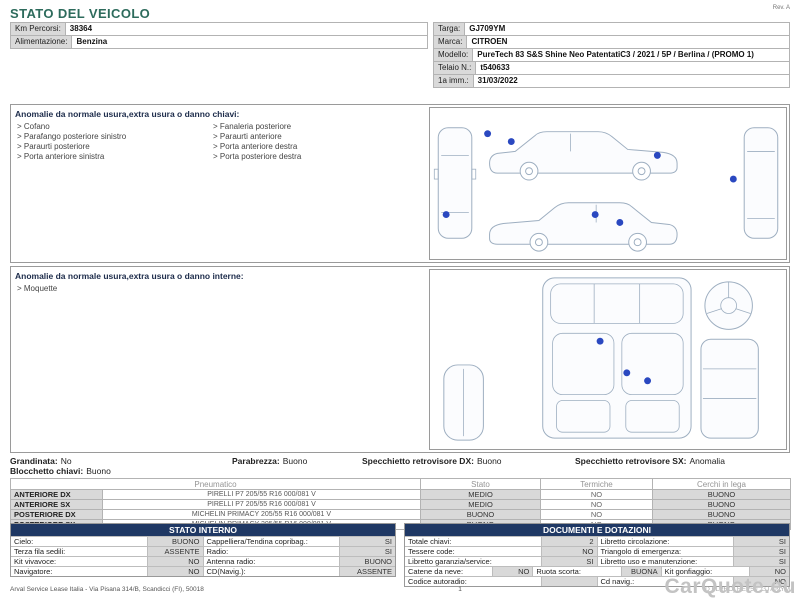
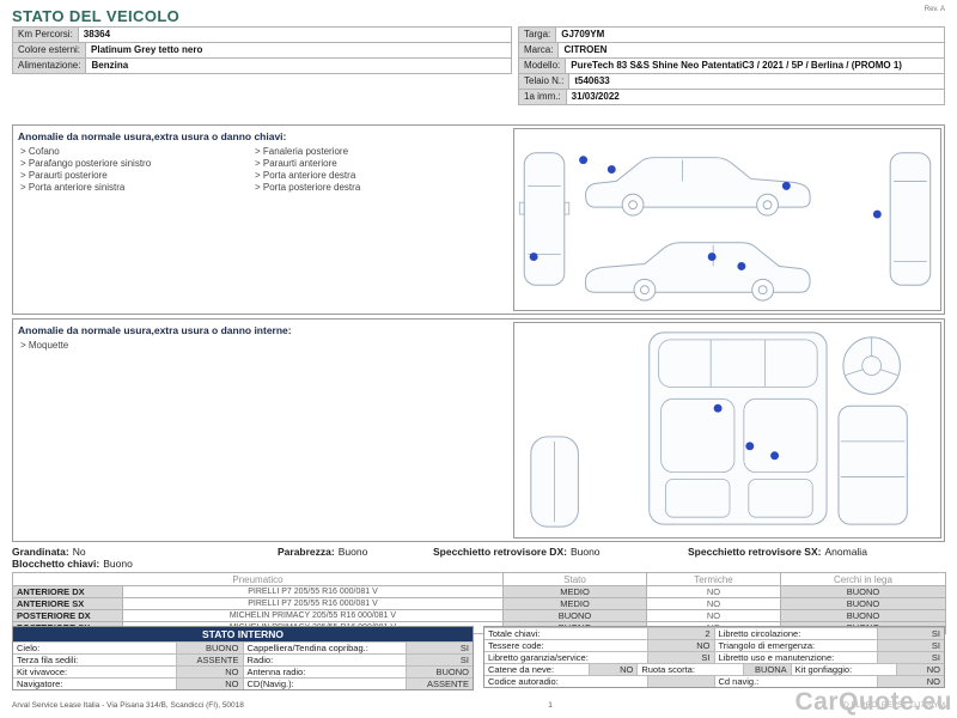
  STATO DEL VEICOLO
  Km Percorsi:
  38364
+ Colore esterni:
+ Platinum Grey tetto nero
  Alimentazione:
  Benzina
  Targa:
  GJ709YM
  Marca:
  CITROEN
  Modello:
  PureTech 83 S&S Shine Neo PatentatiC3 / 2021 / 5P / Berlina / (PROMO 1)
  Telaio N.:
  t540633
  1a imm.:
  31/03/2022
  Anomalie da normale usura,extra usura o danno chiavi:
  > Cofano
  > Parafango posteriore sinistro
  > Paraurti posteriore
  > Porta anteriore sinistra
  > Fanaleria posteriore
  > Paraurti anteriore
  > Porta anteriore destra
  > Porta posteriore destra
  Anomalie da normale usura,extra usura o danno interne:
  > Moquette
  Grandinata: No
  Parabrezza: Buono
  Specchietto retrovisore DX: Buono
  Specchietto retrovisore SX: Anomalia
  Blocchetto chiavi: Buono
  Pneumatico	Stato	Termiche	Cerchi in lega
  STATO INTERNO
  Cielo:
  BUONO
  Cappelliera/Tendina copribag.:
  SI
  Terza fila sedili:
  ASSENTE
  Radio:
  SI
  Kit vivavoce:
  NO
  Antenna radio:
  BUONO
  Navigatore:
  NO
  CD(Navig.):
  ASSENTE
- DOCUMENTI E DOTAZIONI
  Totale chiavi:
  2
  Libretto circolazione:
  SI
  Tessere code:
  NO
  Triangolo di emergenza:
  SI
  Libretto garanzia/service:
  SI
  Libretto uso e manutenzione:
  SI
  Catene da neve:
  NO
  Ruota scorta:
  BUONA
  Kit gonfiaggio:
  NO
  Codice autoradio:
  Cd navig.:
  NO
  CarQuote.eu
